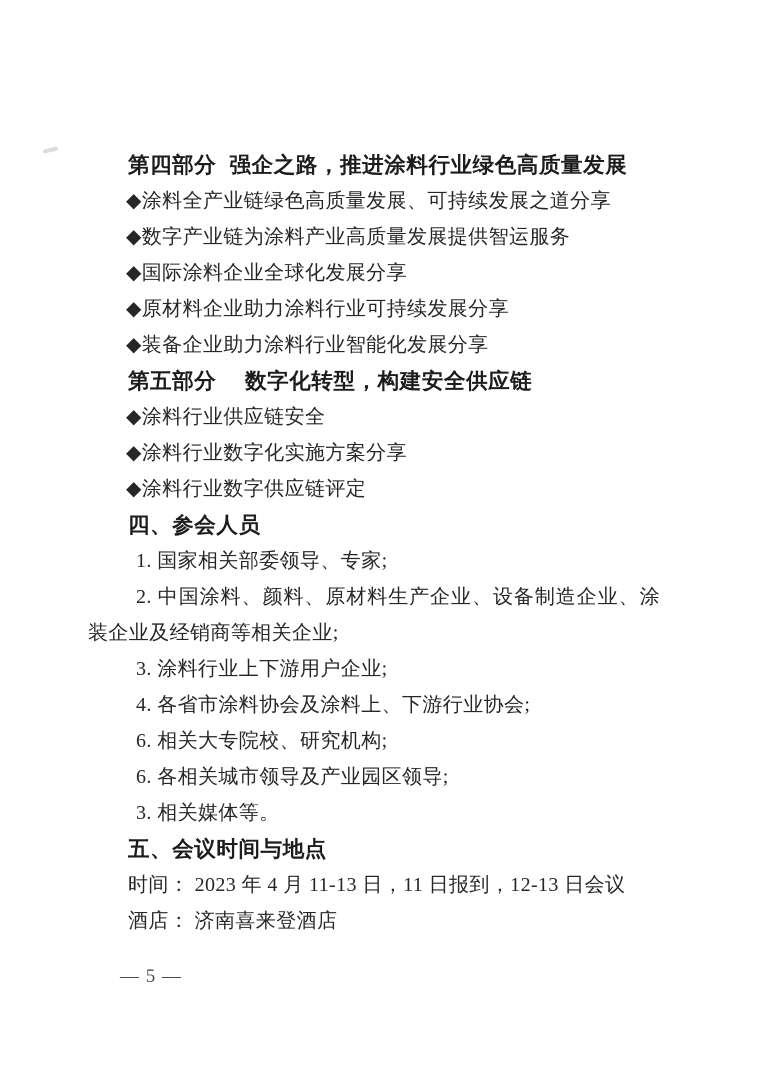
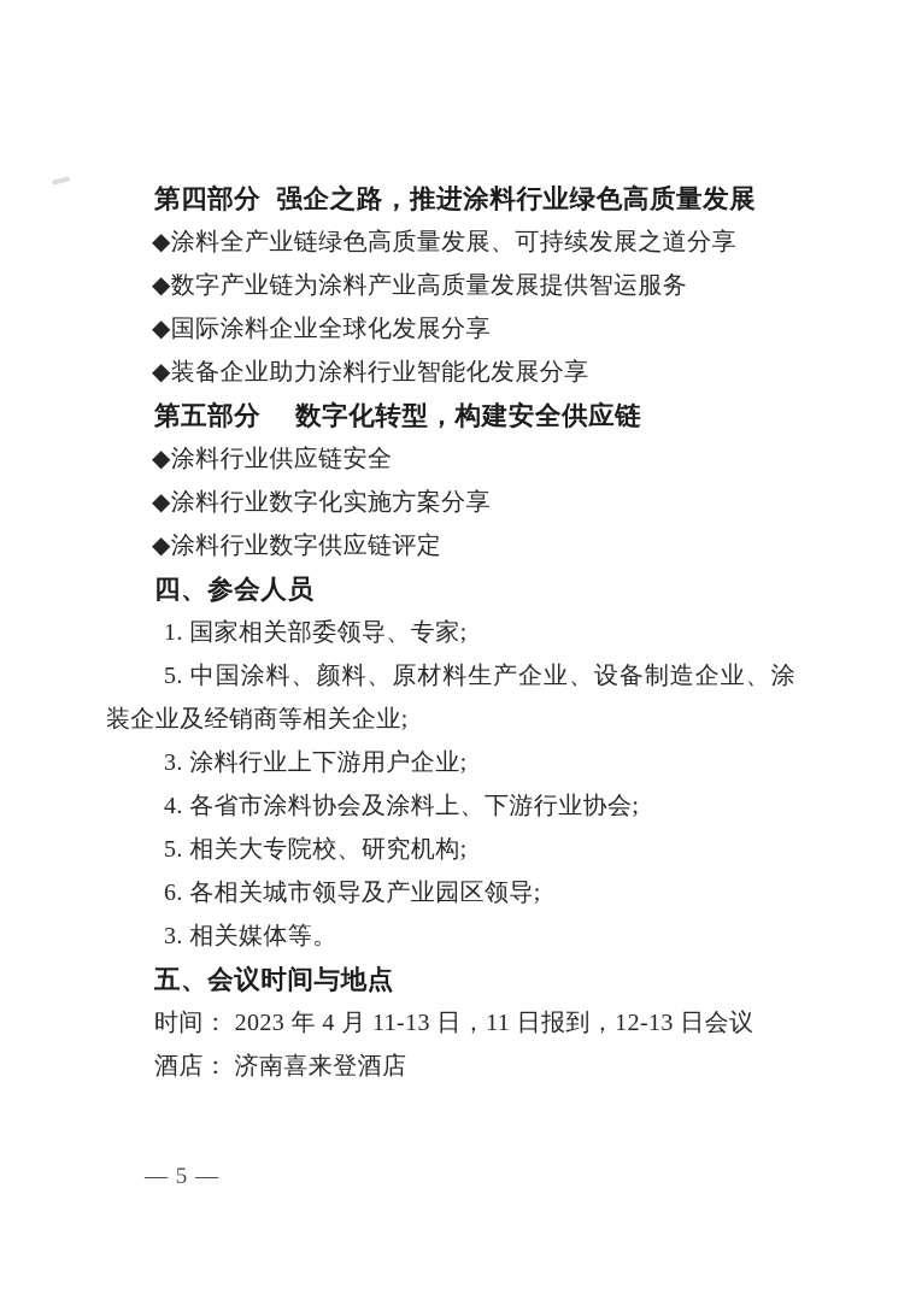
  第四部分 强企之路，推进涂料行业绿色高质量发展
  ◆涂料全产业链绿色高质量发展、可持续发展之道分享
  ◆数字产业链为涂料产业高质量发展提供智运服务
  ◆国际涂料企业全球化发展分享
- ◆原材料企业助力涂料行业可持续发展分享
  ◆装备企业助力涂料行业智能化发展分享
  第五部分 数字化转型，构建安全供应链
  ◆涂料行业供应链安全
  ◆涂料行业数字化实施方案分享
  ◆涂料行业数字供应链评定
  四、参会人员
  1. 国家相关部委领导、专家;
- 2. 中国涂料、颜料、原材料生产企业、设备制造企业、涂
+ 5. 中国涂料、颜料、原材料生产企业、设备制造企业、涂
  装企业及经销商等相关企业;
  3. 涂料行业上下游用户企业;
  4. 各省市涂料协会及涂料上、下游行业协会;
- 6. 相关大专院校、研究机构;
+ 5. 相关大专院校、研究机构;
  6. 各相关城市领导及产业园区领导;
  3. 相关媒体等。
  五、会议时间与地点
  时间： 2023 年 4 月 11-13 日，11 日报到，12-13 日会议
  酒店： 济南喜来登酒店
  — 5 —
